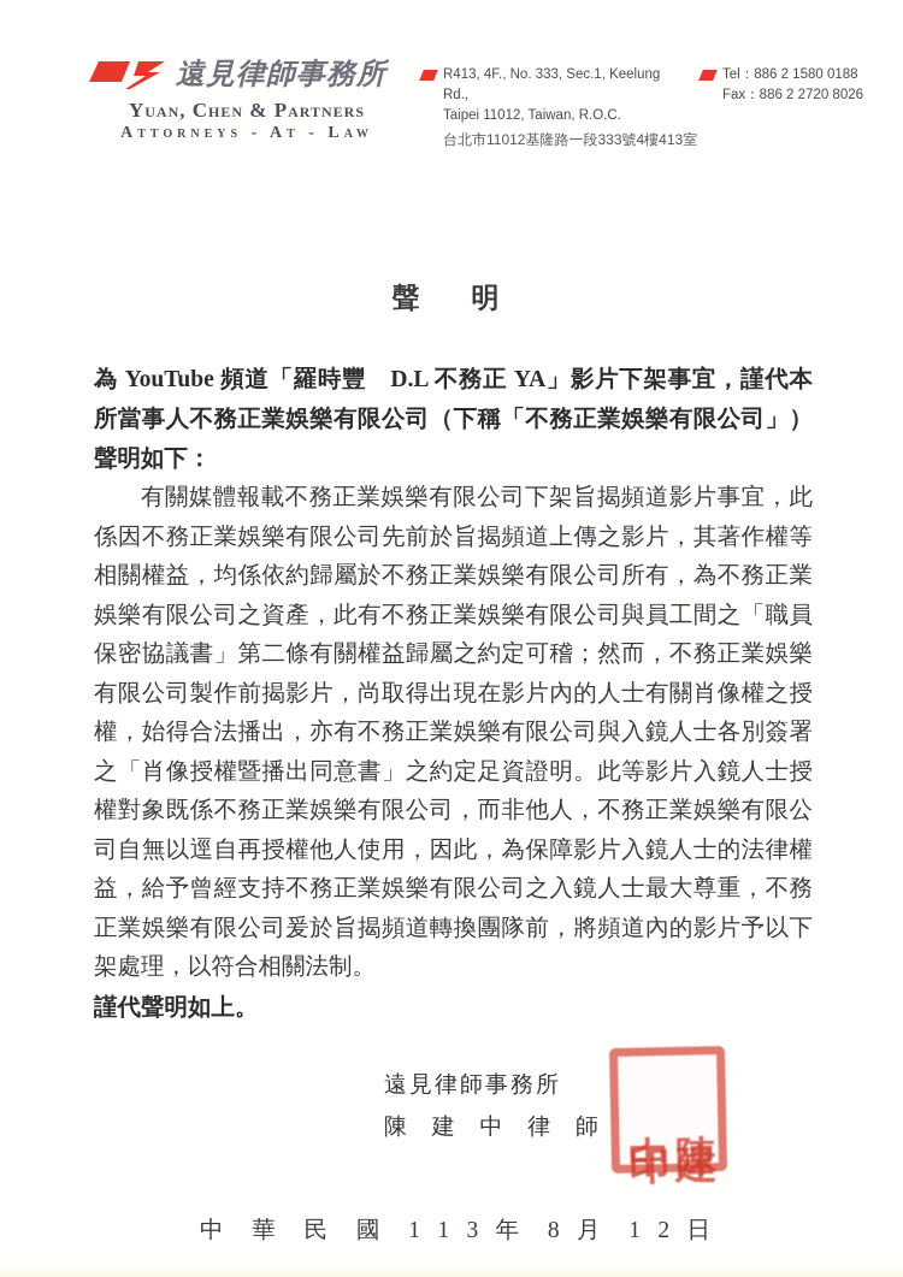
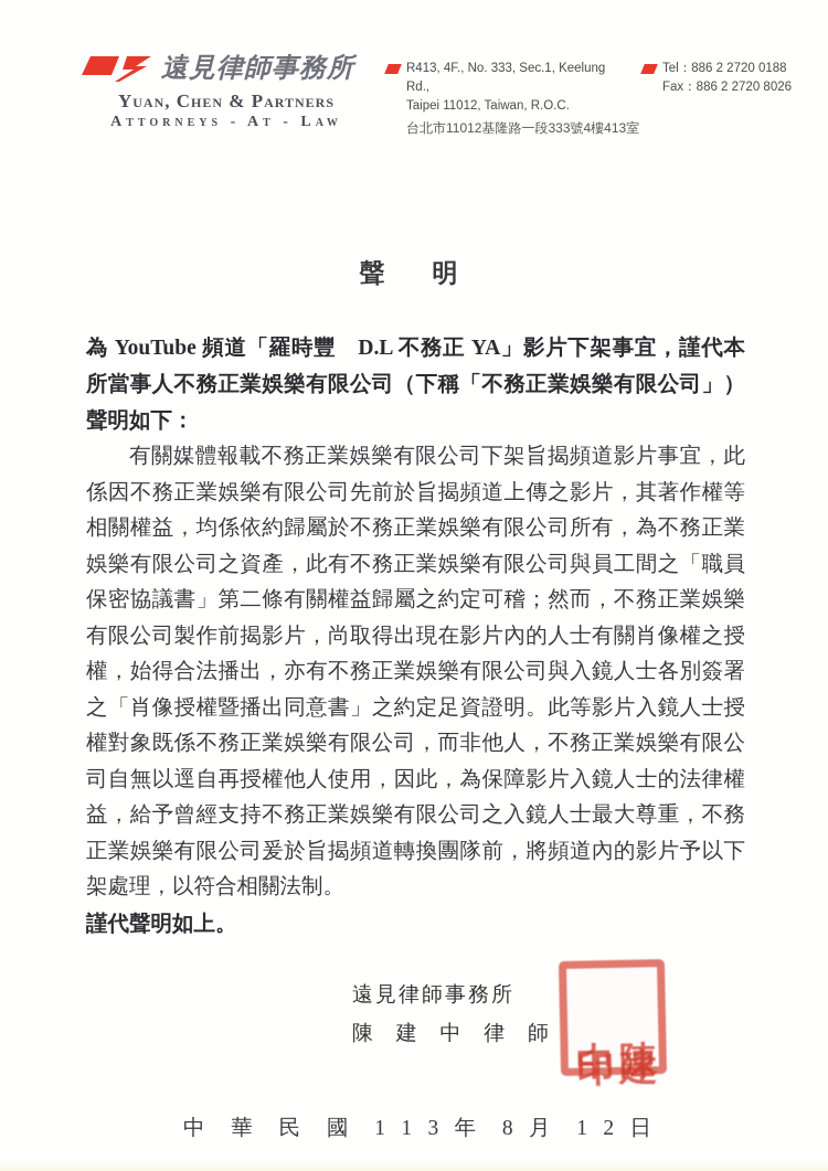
  遠見律師事務所
  Yuan, Chen & Partners
  Attorneys - At - Law
  R413, 4F., No. 333, Sec.1, Keelung Rd.,
  Taipei 11012, Taiwan, R.O.C.
  台北市11012基隆路一段333號4樓413室
- Tel：886 2 1580 0188
+ Tel：886 2 2720 0188
  Fax：886 2 2720 8026
  聲 明
  為 YouTube 頻道「羅時豐 D.L 不務正 YA」影片下架事宜，謹代本所當事人不務正業娛樂有限公司（下稱「不務正業娛樂有限公司」）聲明如下：
  有關媒體報載不務正業娛樂有限公司下架旨揭頻道影片事宜，此係因不務正業娛樂有限公司先前於旨揭頻道上傳之影片，其著作權等相關權益，均係依約歸屬於不務正業娛樂有限公司所有，為不務正業娛樂有限公司之資產，此有不務正業娛樂有限公司與員工間之「職員保密協議書」第二條有關權益歸屬之約定可稽；然而，不務正業娛樂有限公司製作前揭影片，尚取得出現在影片內的人士有關肖像權之授權，始得合法播出，亦有不務正業娛樂有限公司與入鏡人士各別簽署之「肖像授權暨播出同意書」之約定足資證明。此等影片入鏡人士授權對象既係不務正業娛樂有限公司，而非他人，不務正業娛樂有限公司自無以逕自再授權他人使用，因此，為保障影片入鏡人士的法律權益，給予曾經支持不務正業娛樂有限公司之入鏡人士最大尊重，不務正業娛樂有限公司爰於旨揭頻道轉換團隊前，將頻道內的影片予以下架處理，以符合相關法制。
  謹代聲明如上。
  遠見律師事務所
  陳 建 中 律 師
  中 華 民 國 1 1 3 年 8 月 1 2 日
